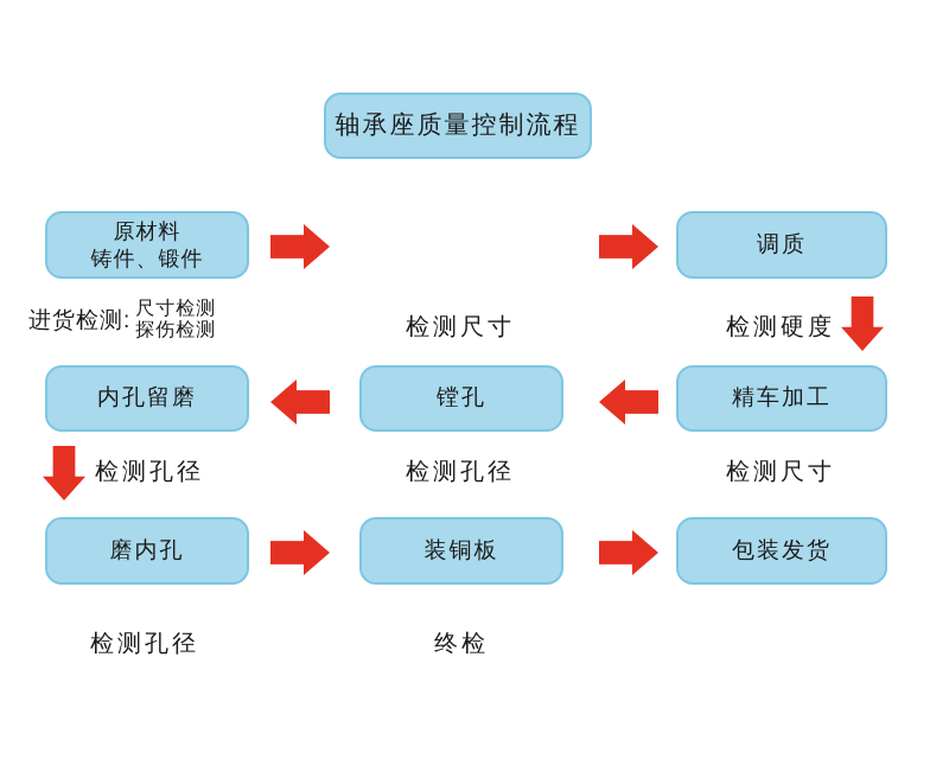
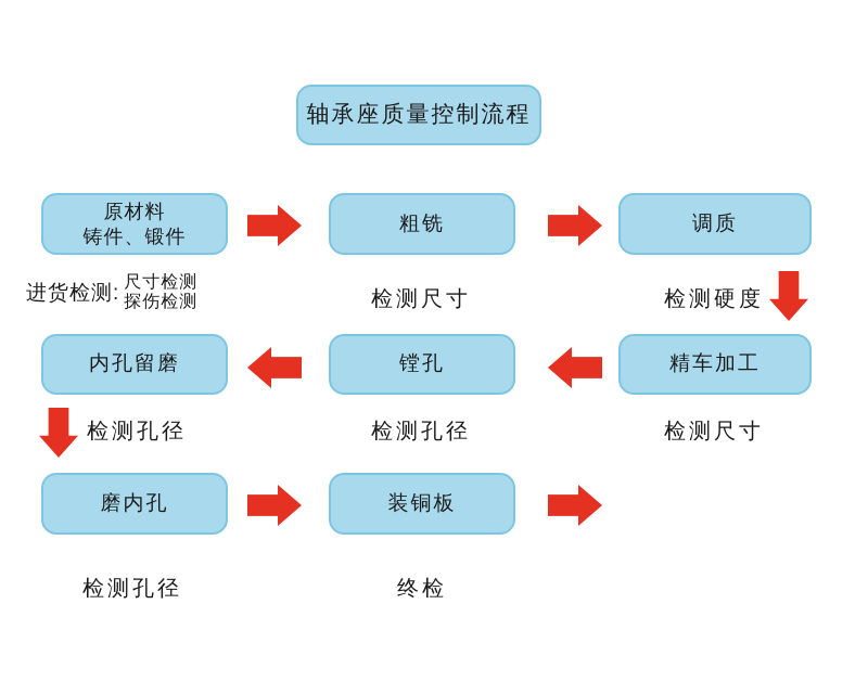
  轴承座质量控制流程
  原材料
  铸件、锻件
+ 粗铣
  调质
  进货检测:
  尺寸检测
  探伤检测
  检测尺寸
  检测硬度
  内孔留磨
  镗孔
  精车加工
  检测孔径
  检测孔径
  检测尺寸
  磨内孔
  装铜板
- 包装发货
  检测孔径
  终检
